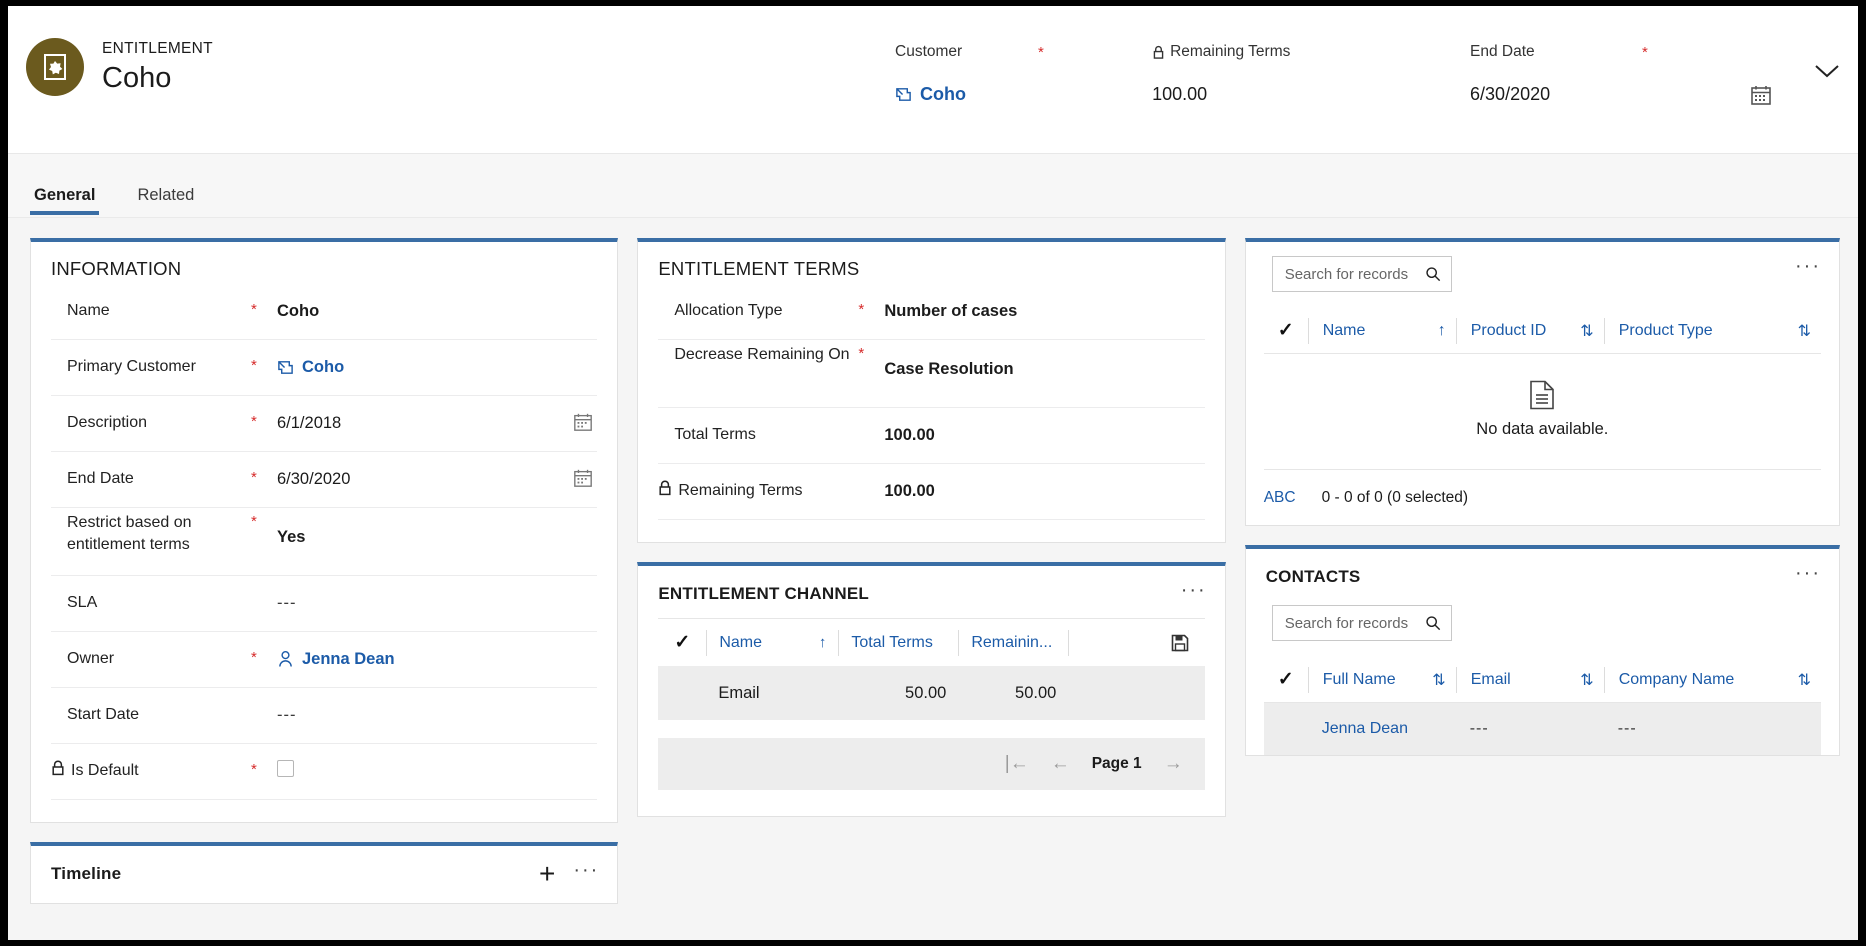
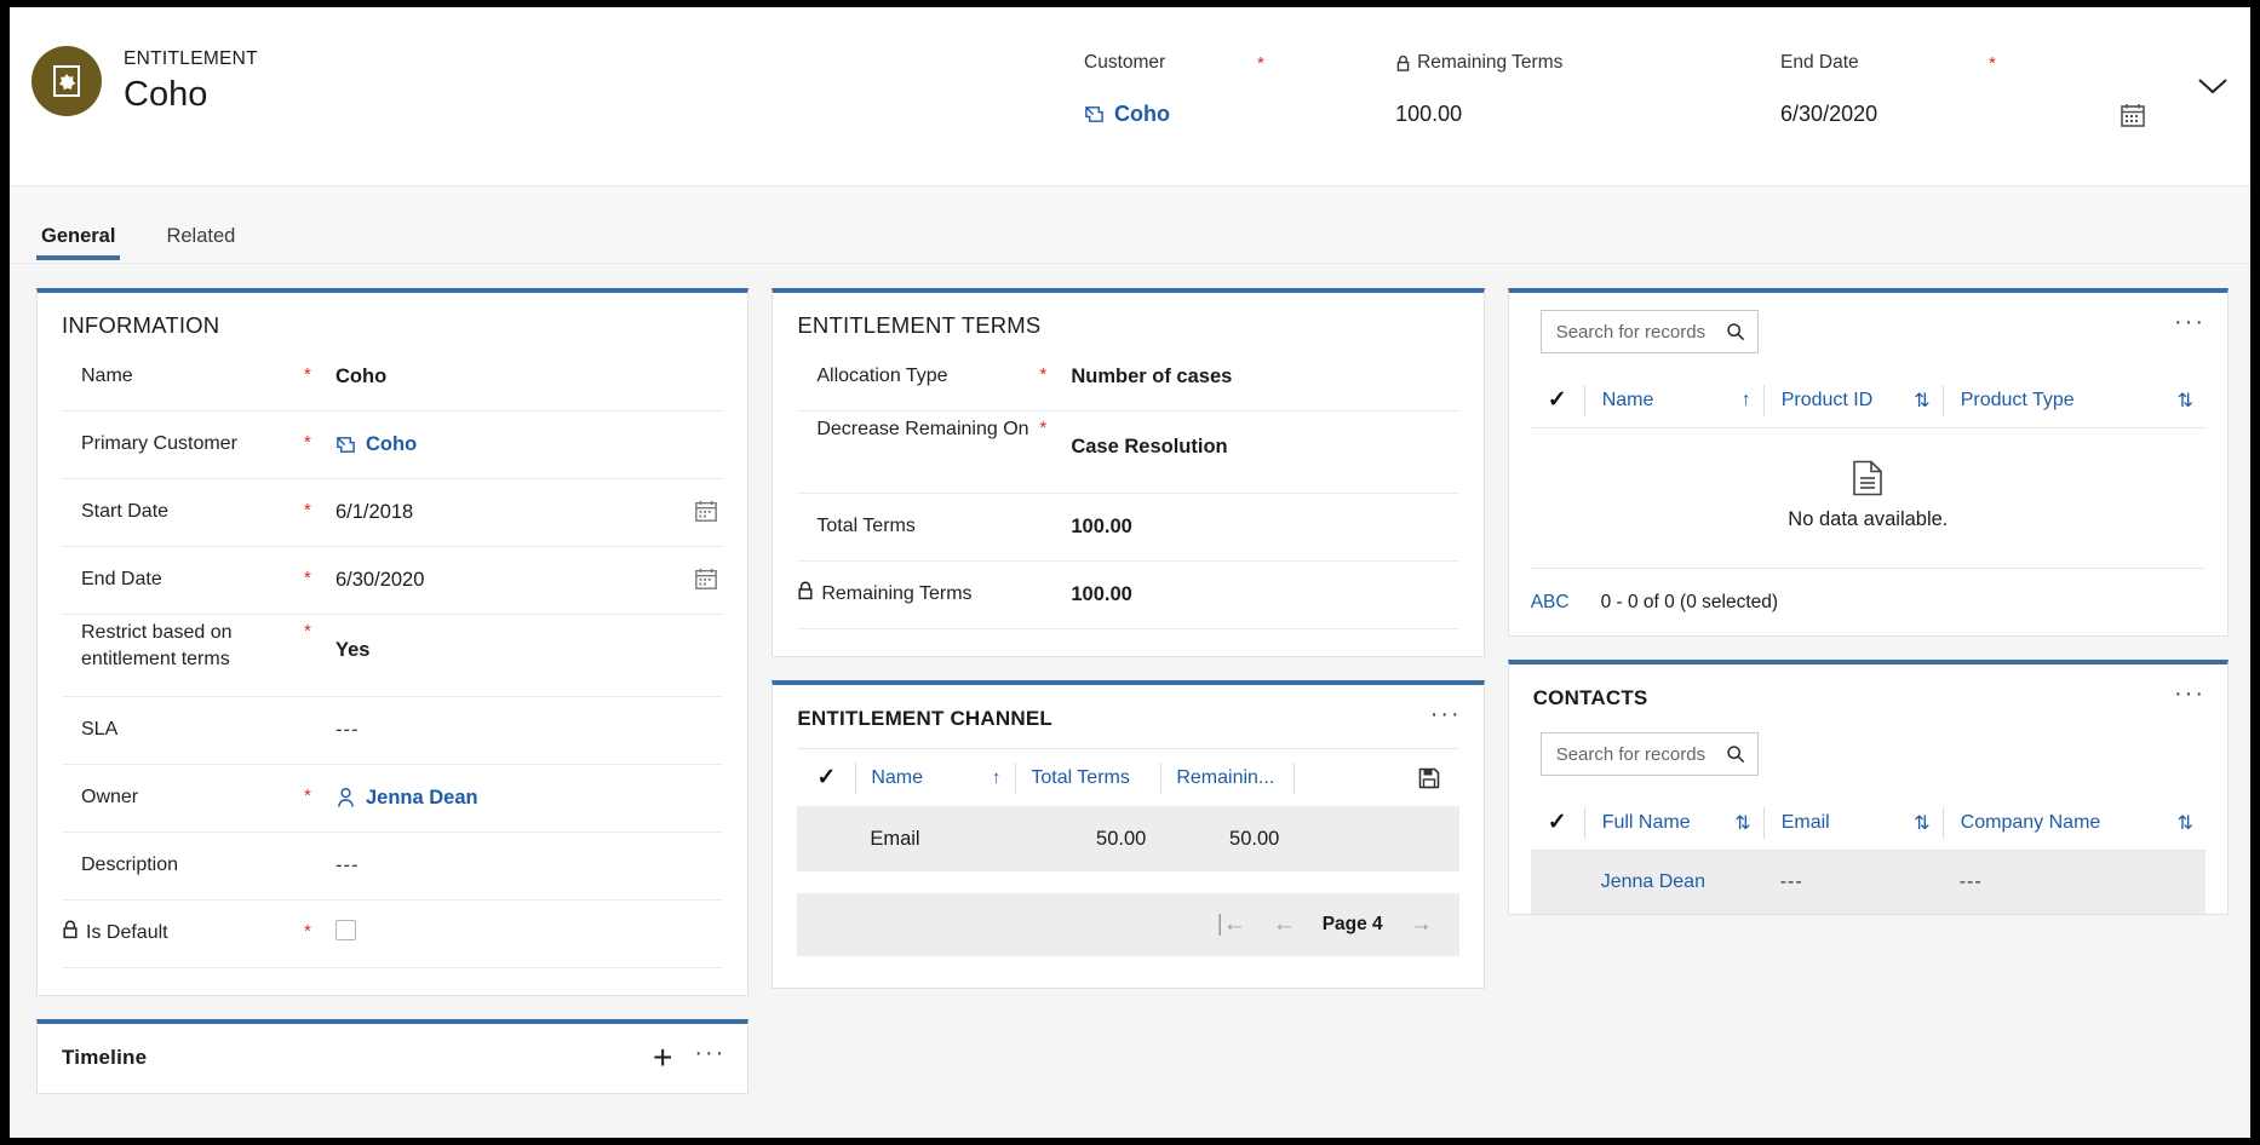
  ENTITLEMENT
  Coho
  Customer
  *
  Coho
  Remaining Terms
  100.00
  End Date
  *
  6/30/2020
  General
  Related
  INFORMATION
  Name
  *
  Coho
  Primary Customer
  *
  Coho
- Description
+ Start Date
  *
  6/1/2018
  End Date
  *
  6/30/2020
  Restrict based on entitlement terms
  *
  Yes
  SLA
  ---
  Owner
  *
  Jenna Dean
- Start Date
+ Description
  ---
  Is Default
  *
  Timeline
  +
  ···
  ENTITLEMENT TERMS
  Allocation Type
  *
  Number of cases
  Decrease Remaining On
  *
  Case Resolution
  Total Terms
  100.00
  Remaining Terms
  100.00
  ENTITLEMENT CHANNEL
  ···
  ✓
  Name
  ↑
  Total Terms
  Remainin...
  Email
  50.00
  50.00
  |←
  ←
- Page 1
+ Page 4
  →
  ···
  Search for records
  ✓
  Name
  ↑
  Product ID
  ⇅
  Product Type
  ⇅
  No data available.
  ABC
  0 - 0 of 0 (0 selected)
  CONTACTS
  ···
  Search for records
  ✓
  Full Name
  ⇅
  Email
  ⇅
  Company Name
  ⇅
  Jenna Dean
  ---
  ---
